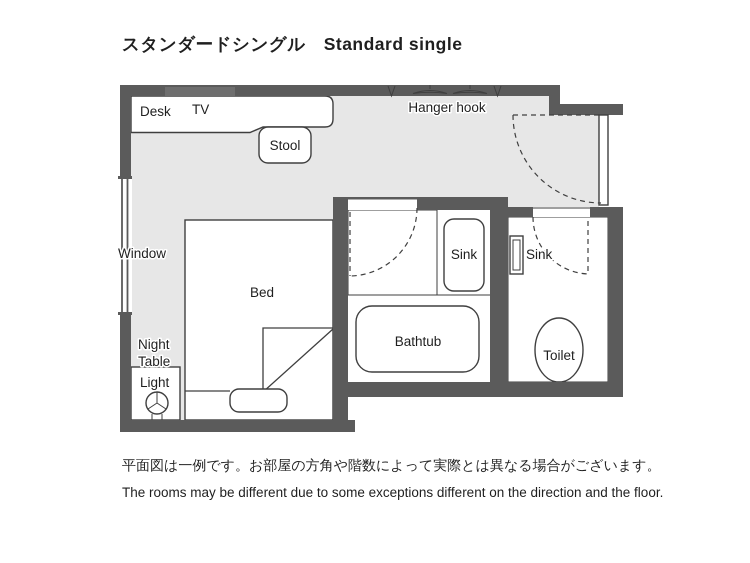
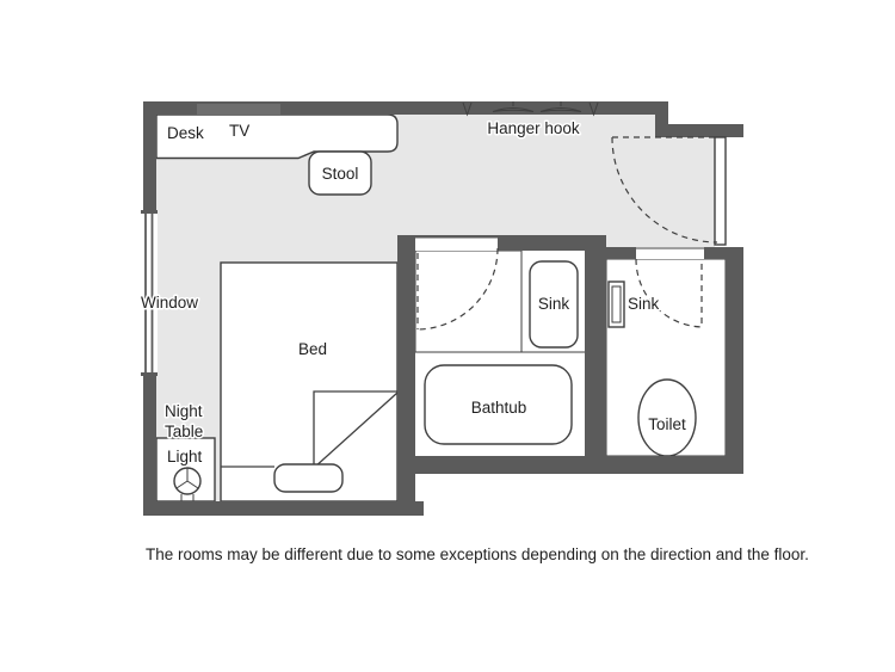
- スタンダードシングル Standard single
  Desk
  TV
  Stool
  Hanger hook
  Window
  Bed
  Night
  Table
  Light
  Sink
  Sink
  Bathtub
  Toilet
- 平面図は一例です。お部屋の方角や階数によって実際とは異なる場合がございます。
- The rooms may be different due to some exceptions different on the direction and the floor.
+ The rooms may be different due to some exceptions depending on the direction and the floor.
